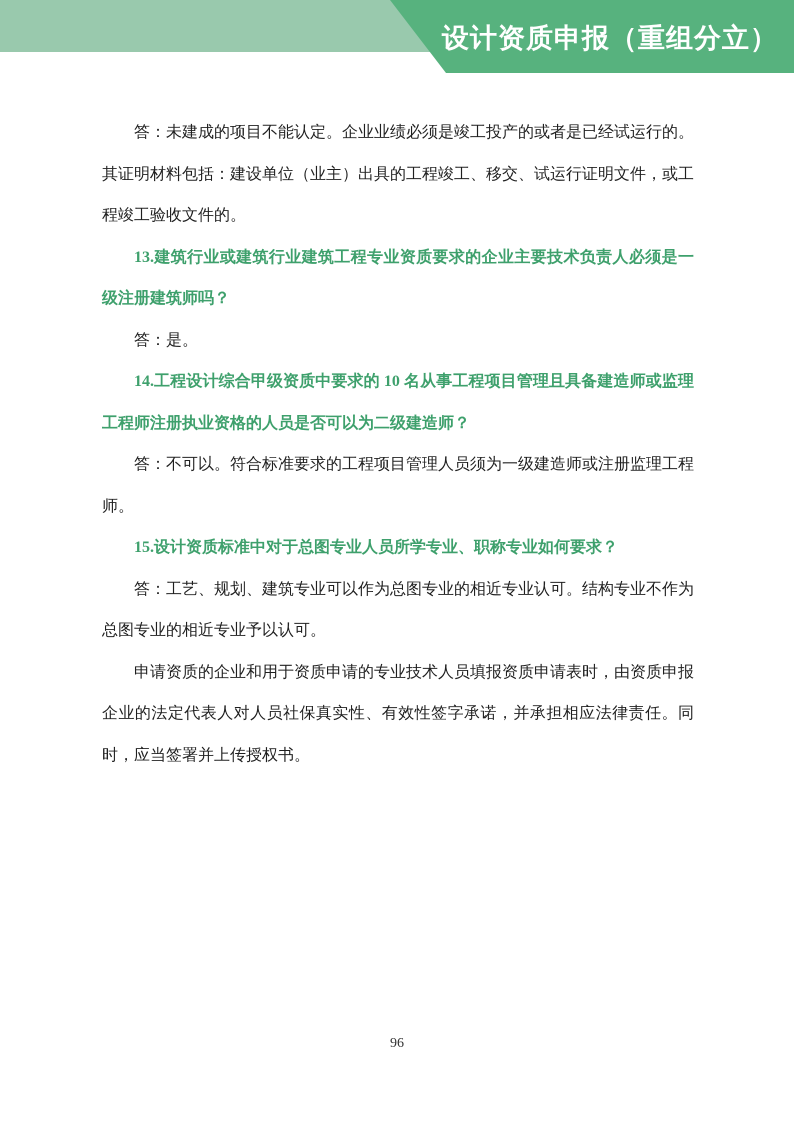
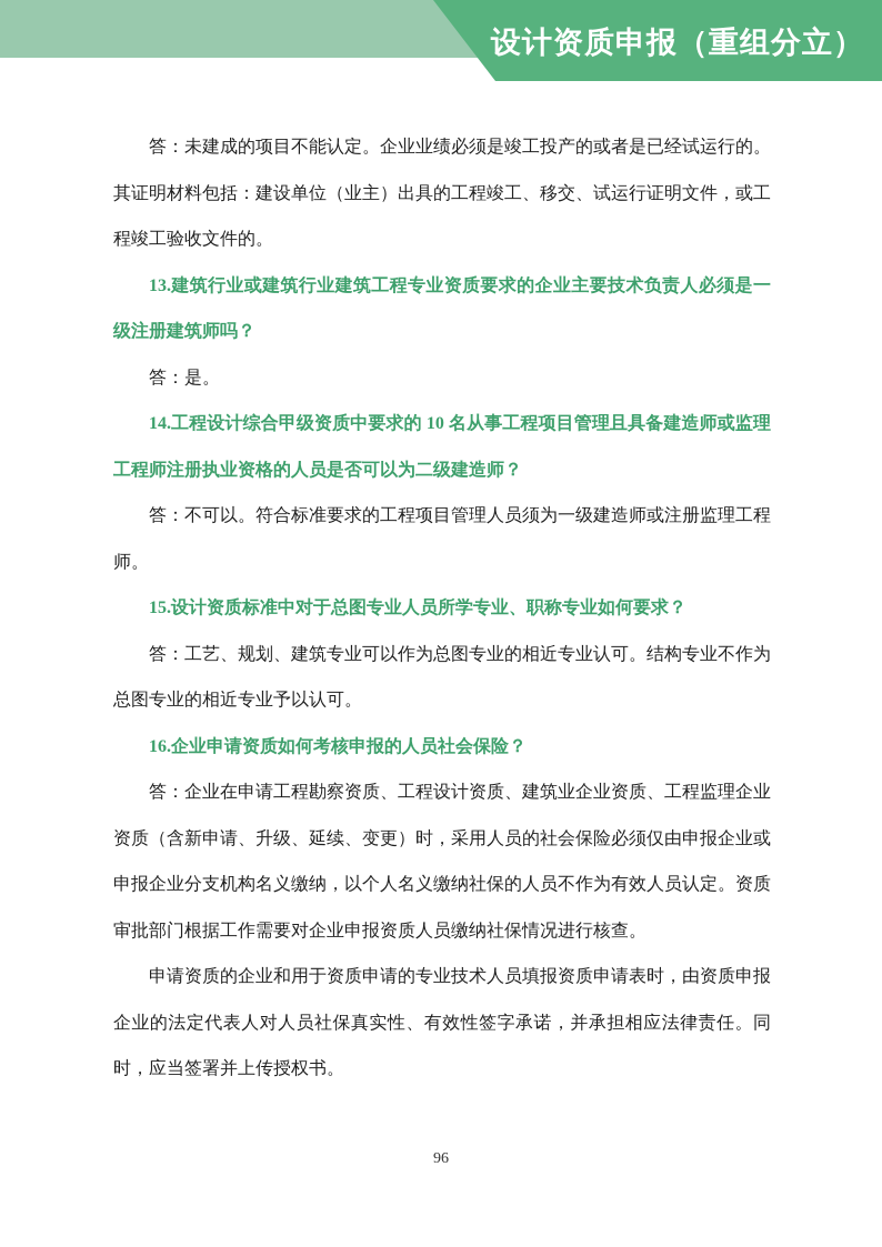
  设计资质申报（重组分立）
  答：未建成的项目不能认定。企业业绩必须是竣工投产的或者是已经试运行的。其证明材料包括：建设单位（业主）出具的工程竣工、移交、试运行证明文件，或工程竣工验收文件的。
  13.建筑行业或建筑行业建筑工程专业资质要求的企业主要技术负责人必须是一级注册建筑师吗？
  答：是。
  14.工程设计综合甲级资质中要求的 10 名从事工程项目管理且具备建造师或监理工程师注册执业资格的人员是否可以为二级建造师？
  答：不可以。符合标准要求的工程项目管理人员须为一级建造师或注册监理工程师。
  15.设计资质标准中对于总图专业人员所学专业、职称专业如何要求？
  答：工艺、规划、建筑专业可以作为总图专业的相近专业认可。结构专业不作为总图专业的相近专业予以认可。
+ 16.企业申请资质如何考核申报的人员社会保险？
+ 答：企业在申请工程勘察资质、工程设计资质、建筑业企业资质、工程监理企业资质（含新申请、升级、延续、变更）时，采用人员的社会保险必须仅由申报企业或申报企业分支机构名义缴纳，以个人名义缴纳社保的人员不作为有效人员认定。资质审批部门根据工作需要对企业申报资质人员缴纳社保情况进行核查。
  申请资质的企业和用于资质申请的专业技术人员填报资质申请表时，由资质申报企业的法定代表人对人员社保真实性、有效性签字承诺，并承担相应法律责任。同时，应当签署并上传授权书。
  96
